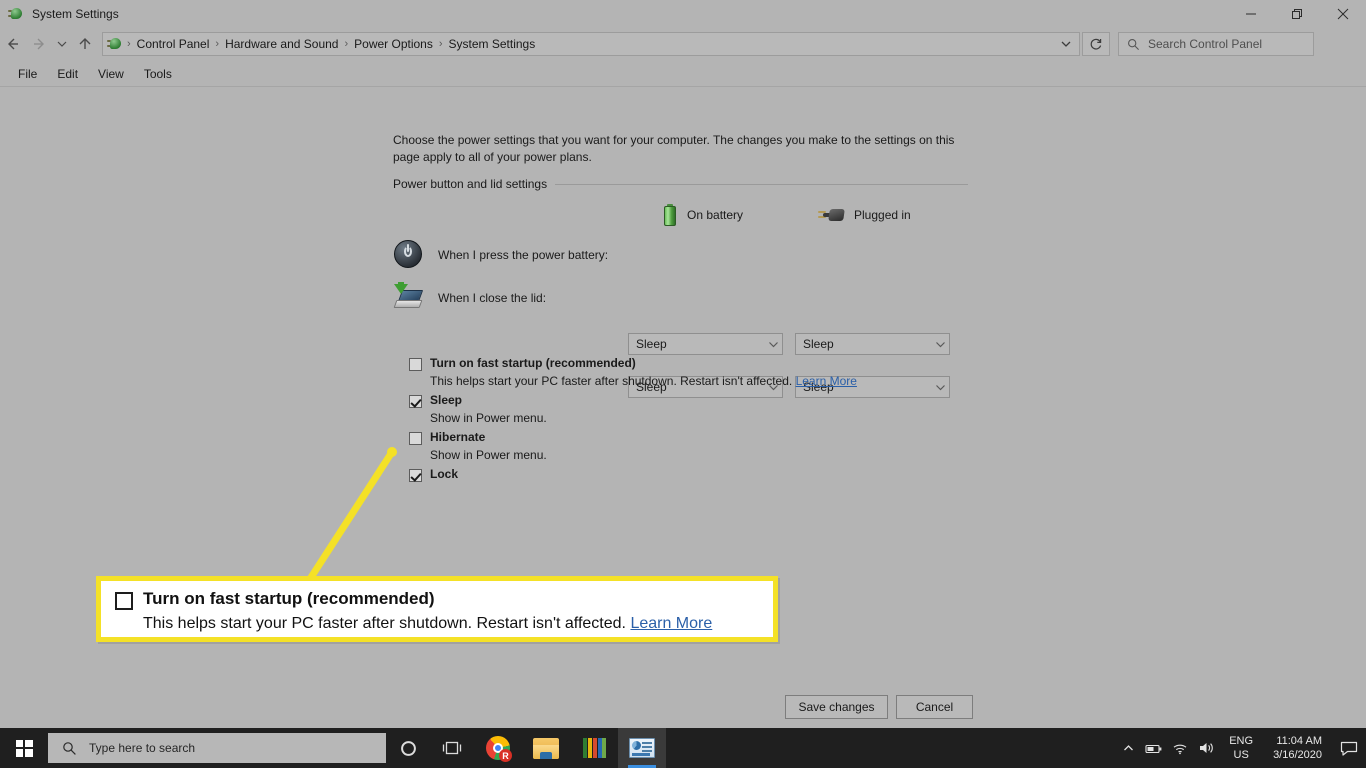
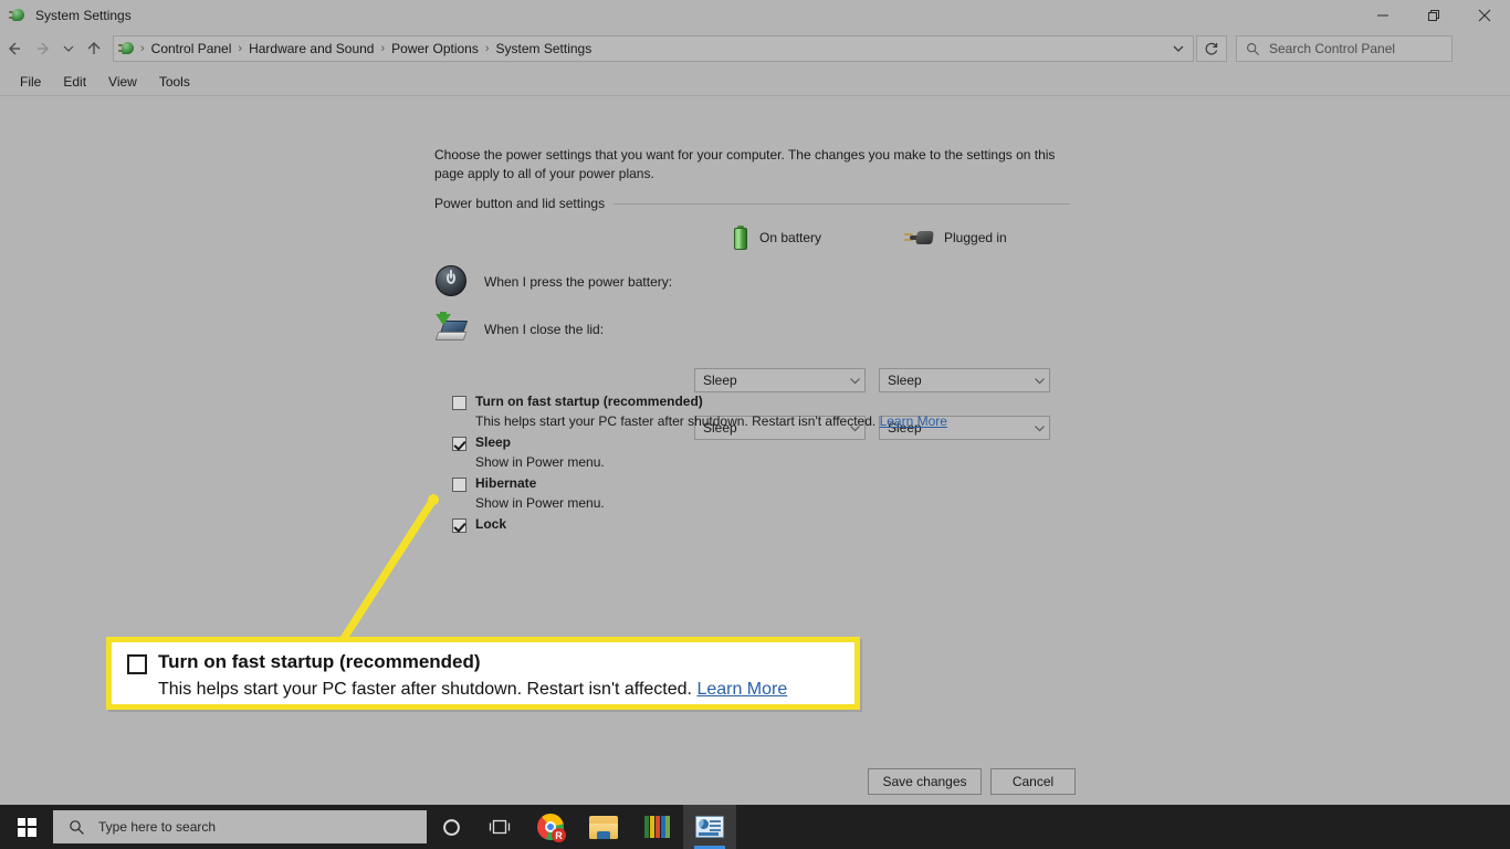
  System Settings
  ›
  Control Panel
  ›
  Hardware and Sound
  ›
  Power Options
  ›
  System Settings
  Search Control Panel
  File
  Edit
  View
  Tools
  Choose the power settings that you want for your computer. The changes you make to the settings on this page apply to all of your power plans.
  Power button and lid settings
  On battery
  Plugged in
  When I press the power battery:
  When I close the lid:
  Sleep
  Sleep
  Sleep
  Sleep
  Turn on fast startup (recommended)
  This helps start your PC faster after shutdown. Restart isn't affected. Learn More
  Sleep
  Show in Power menu.
  Hibernate
  Show in Power menu.
  Lock
  Save changes
  Cancel
  Turn on fast startup (recommended)
  This helps start your PC faster after shutdown. Restart isn't affected. Learn More
  Type here to search
  R
- ENG
- US
- 11:04 AM
- 3/16/2020
